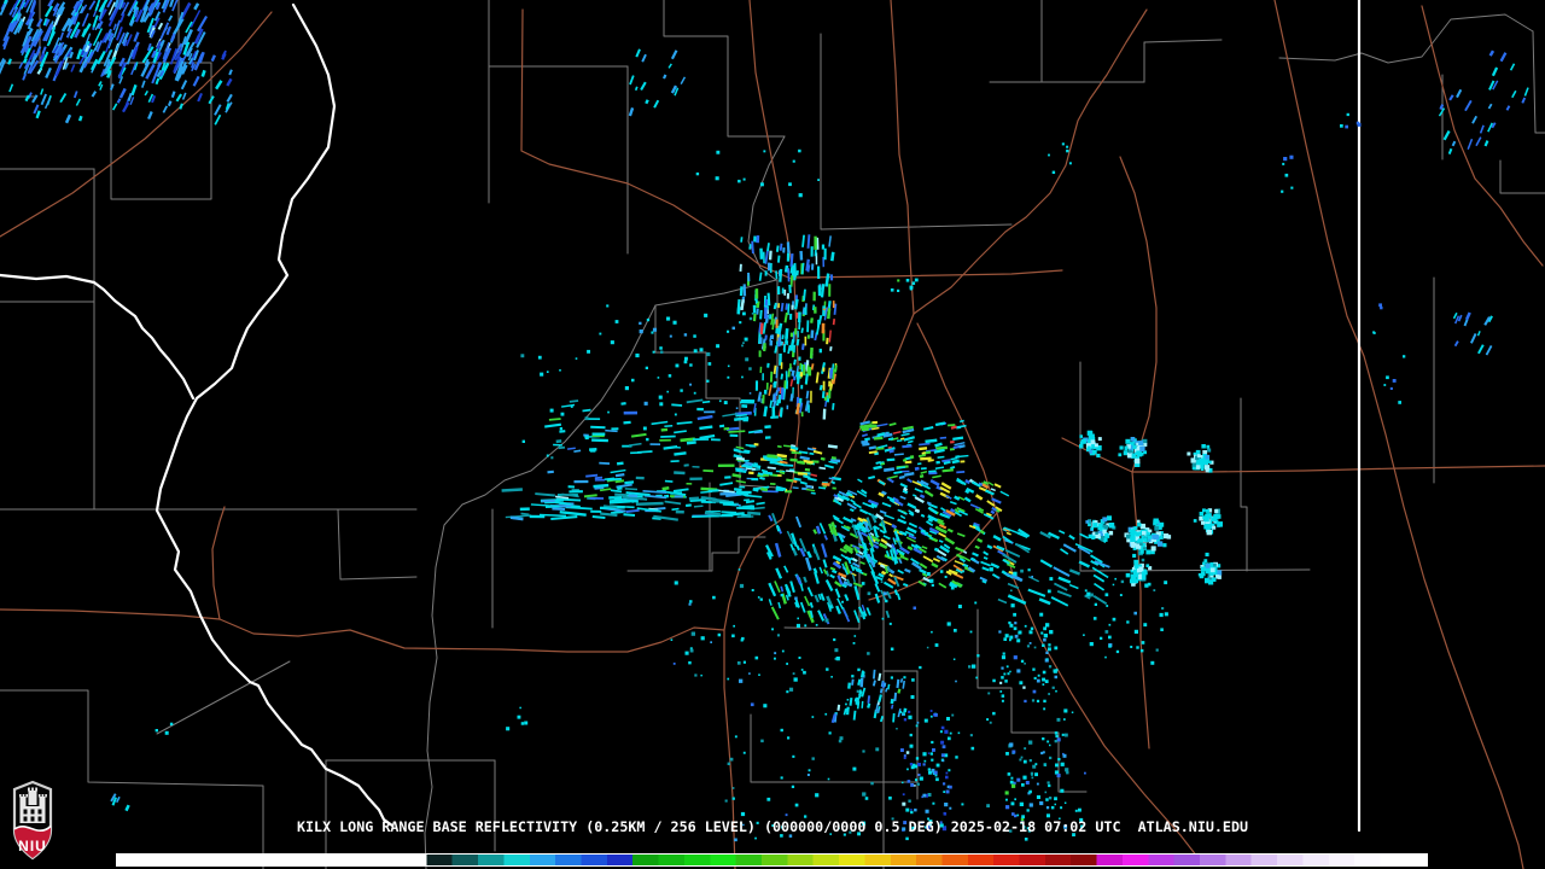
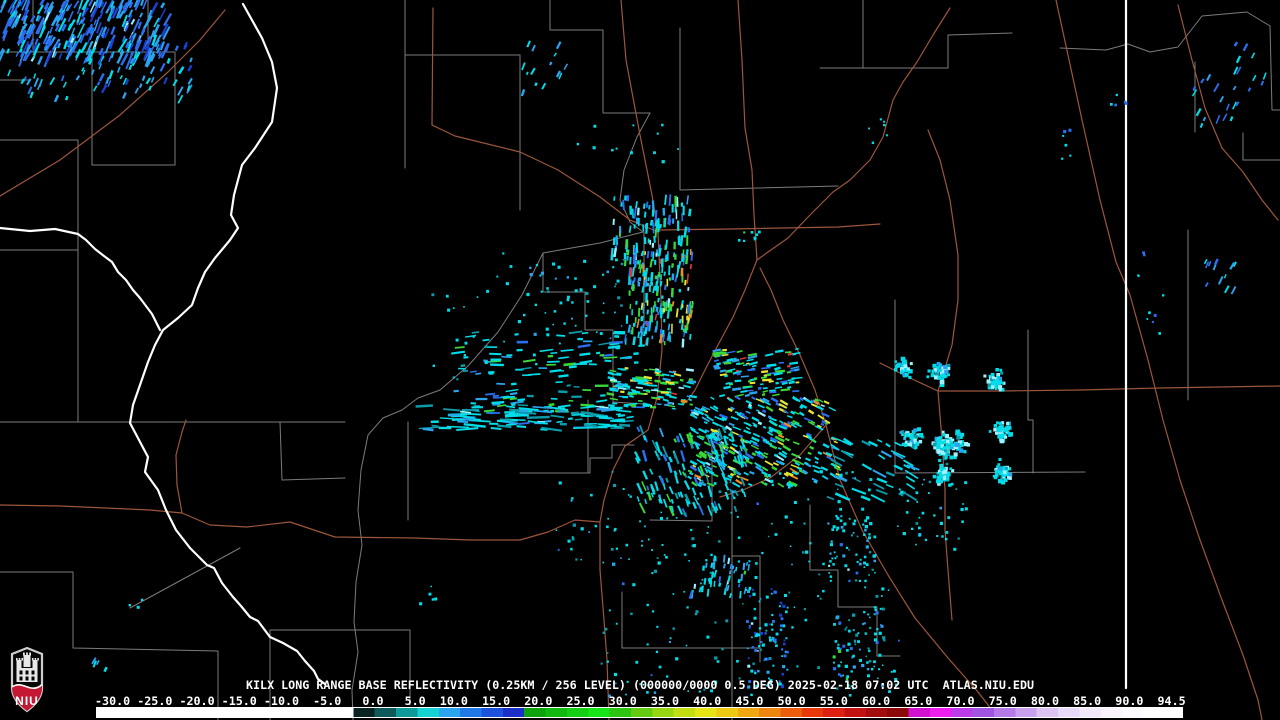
  KILX LONG RANGE BASE REFLECTIVITY (0.25KM / 256 LEVEL) (000000/0000 0.5 DEG) 2025-02-18 07:02 UTC ATLAS.NIU.EDU
+ -30.0 -25.0 -20.0 -15.0 -10.0 -5.0 0.0 5.0 10.0 15.0 20.0 25.0 30.0 35.0 40.0 45.0 50.0 55.0 60.0 65.0 70.0 75.0 80.0 85.0 90.0 94.5
  NIU
